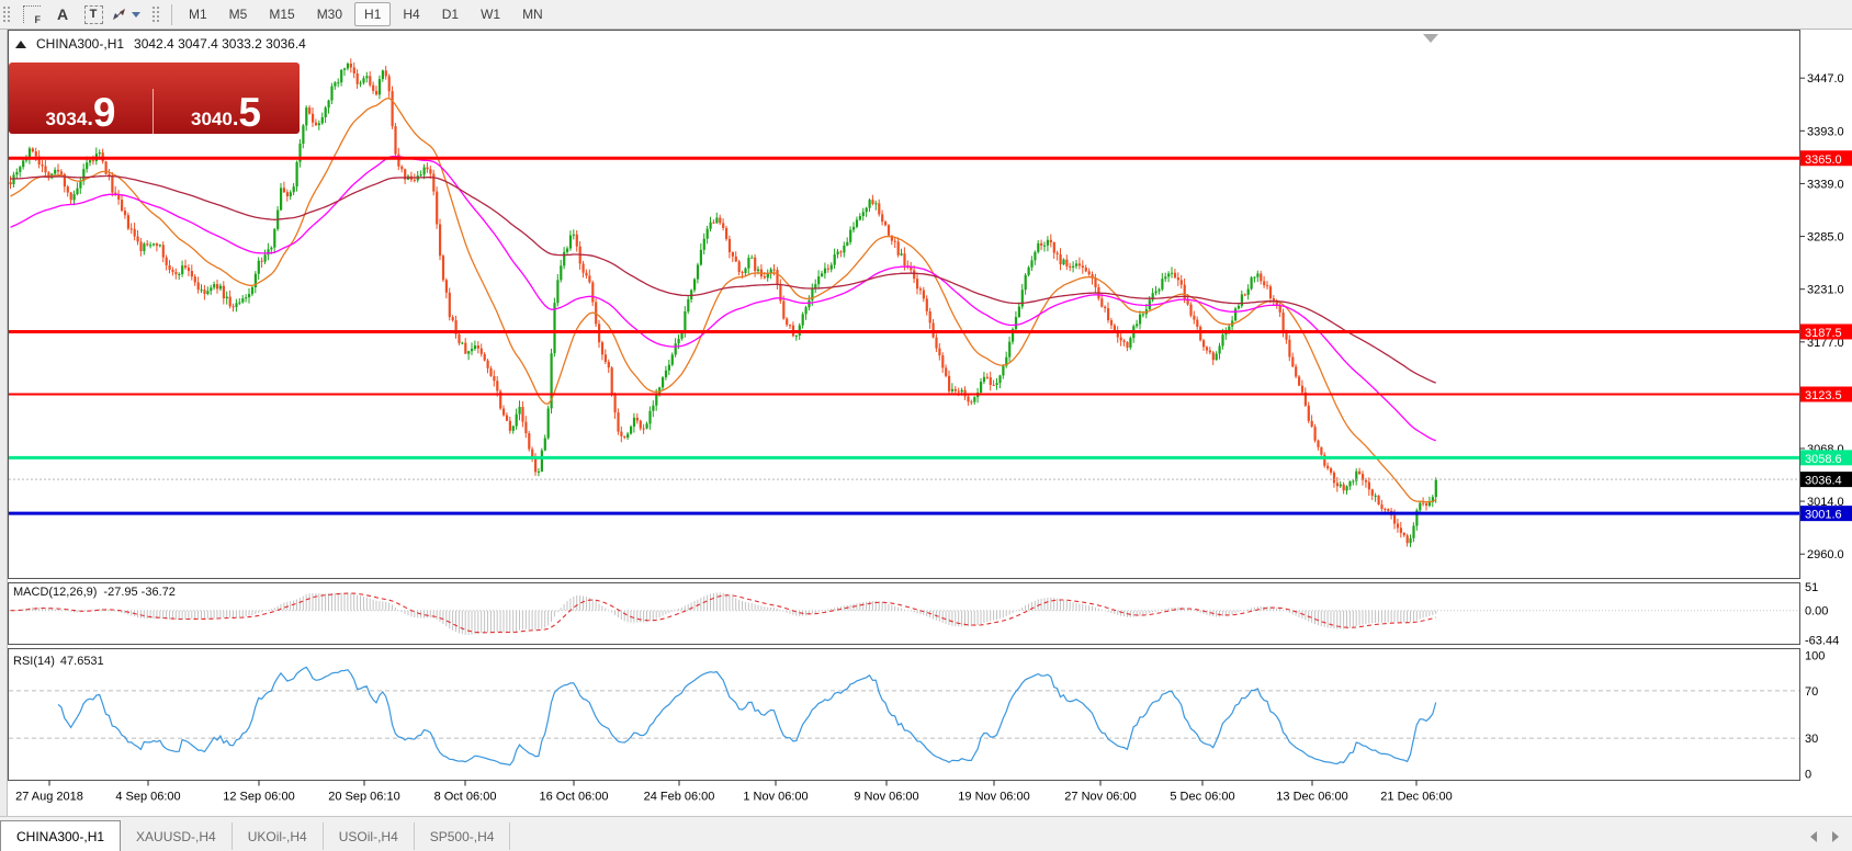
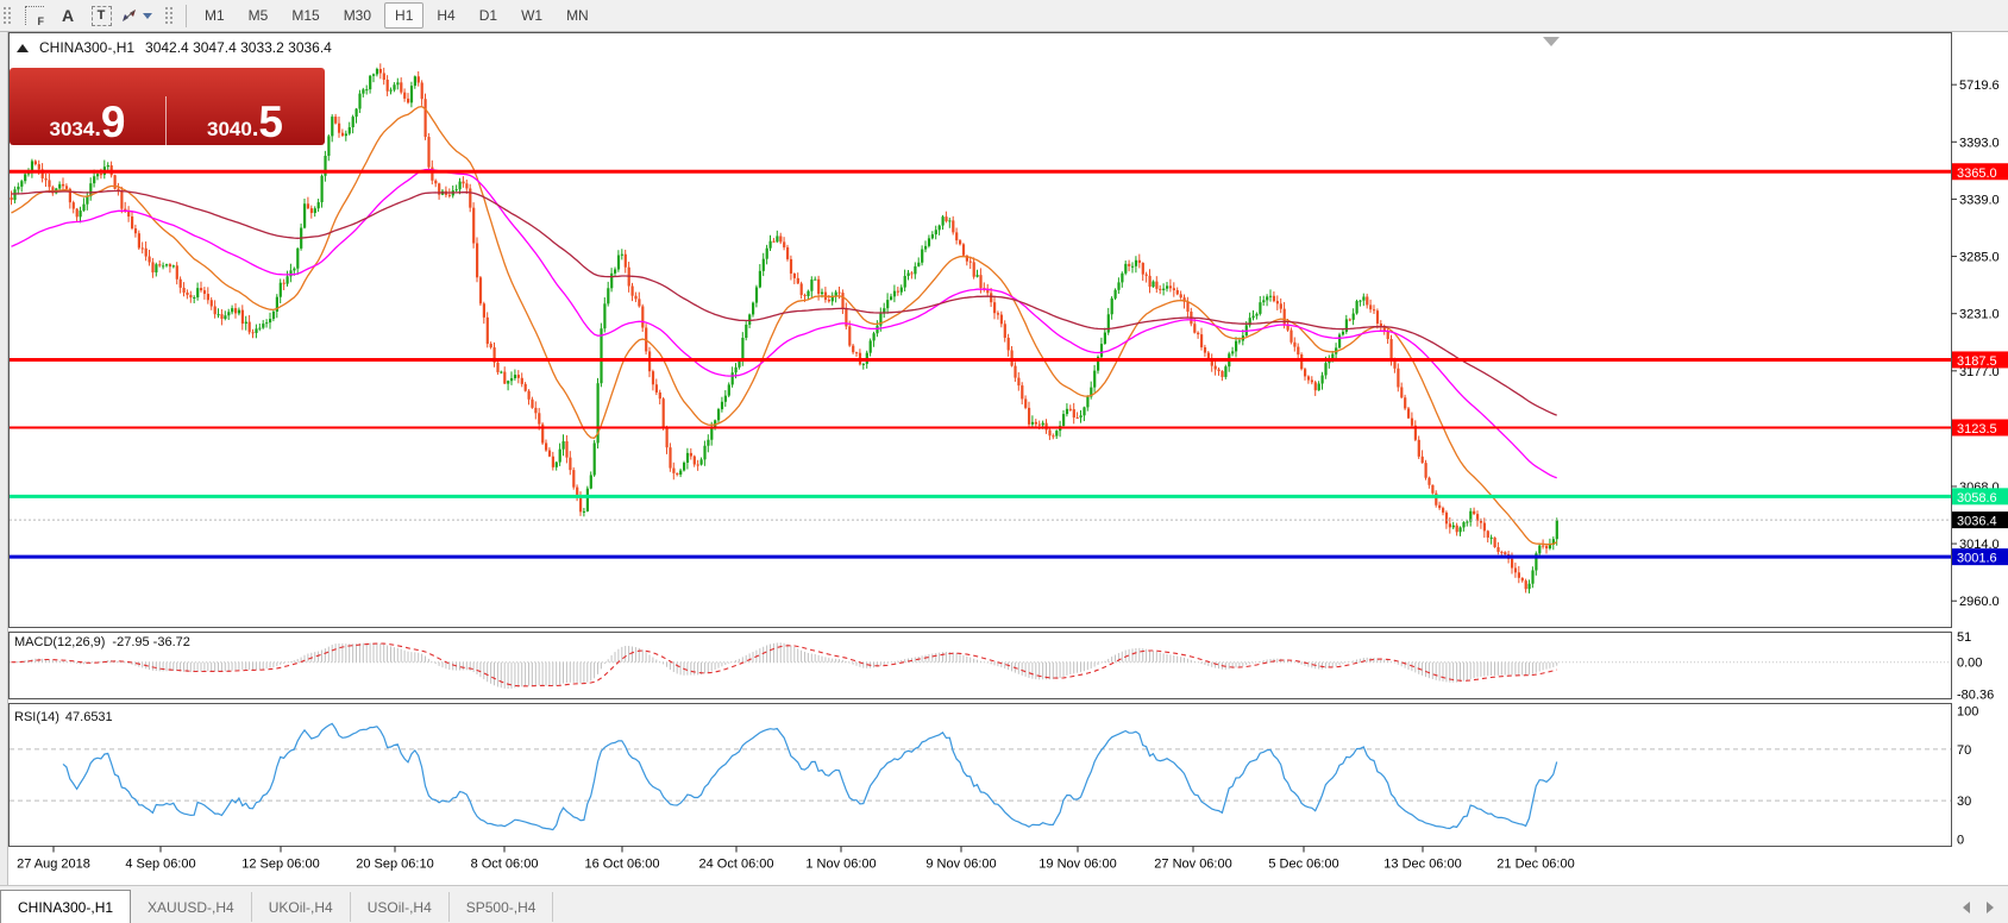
  F
  A
  T
  M1
  M5
  M15
  M30
  H1
  H4
  D1
  W1
  MN
  MACD(12,26,9) -27.95 -36.72
  RSI(14) 47.6531
- 3447.0
+ 5719.6
  3393.0
  3339.0
  3285.0
  3231.0
  3177.0
  3068.0
  3014.0
  2960.0
  3365.0
  3187.5
  3123.5
  3058.6
  3036.4
  3001.6
  51
  0.00
- -63.44
+ -80.36
  100
  70
  30
  0
  27 Aug 2018
  4 Sep 06:00
  12 Sep 06:00
  20 Sep 06:10
  8 Oct 06:00
  16 Oct 06:00
- 24 Feb 06:00
+ 24 Oct 06:00
  1 Nov 06:00
  9 Nov 06:00
  19 Nov 06:00
  27 Nov 06:00
  5 Dec 06:00
  13 Dec 06:00
  21 Dec 06:00
  CHINA300-,H1
  3042.4 3047.4 3033.2 3036.4
  3034
  .
  9
  3040
  .
  5
  CHINA300-,H1
  XAUUSD-,H4
  UKOil-,H4
  USOil-,H4
  SP500-,H4
